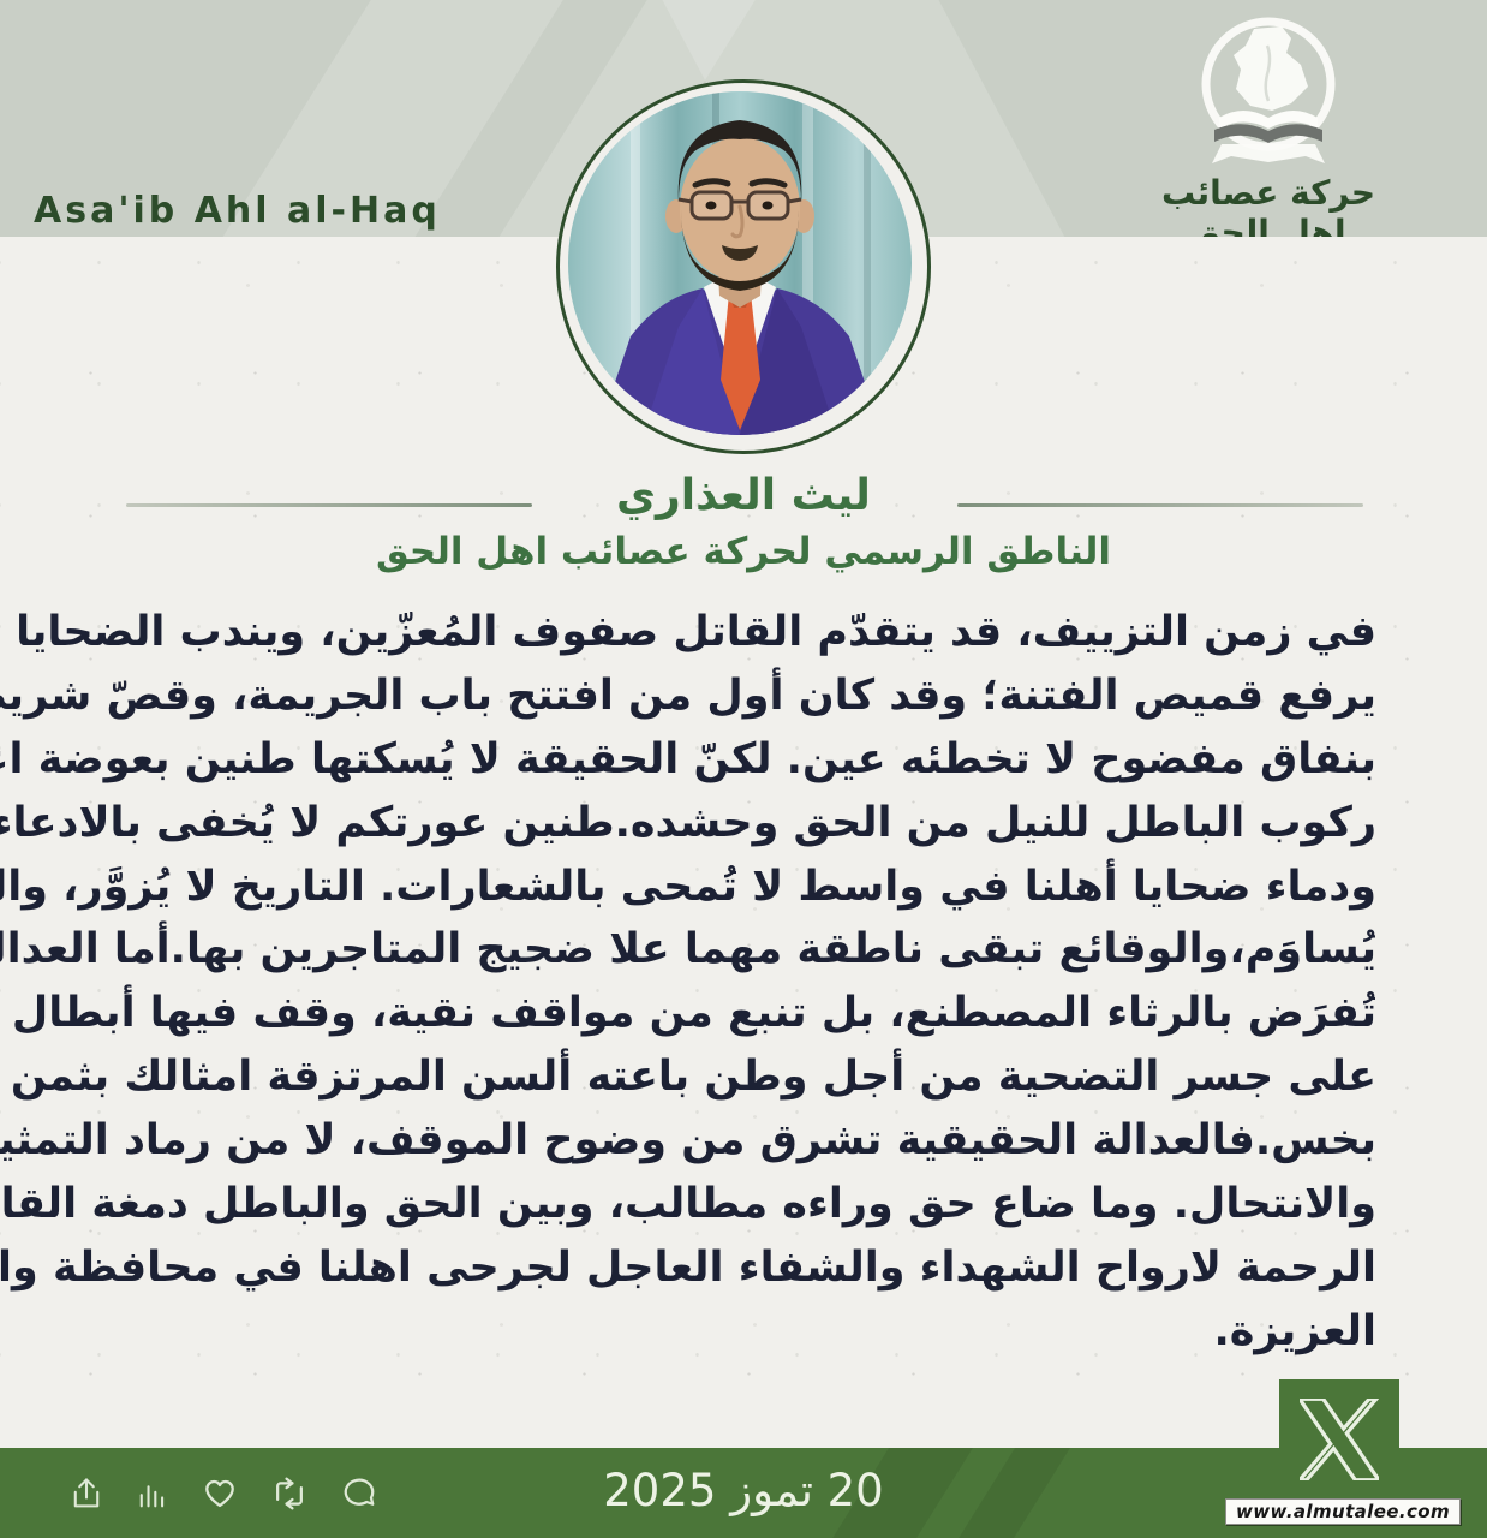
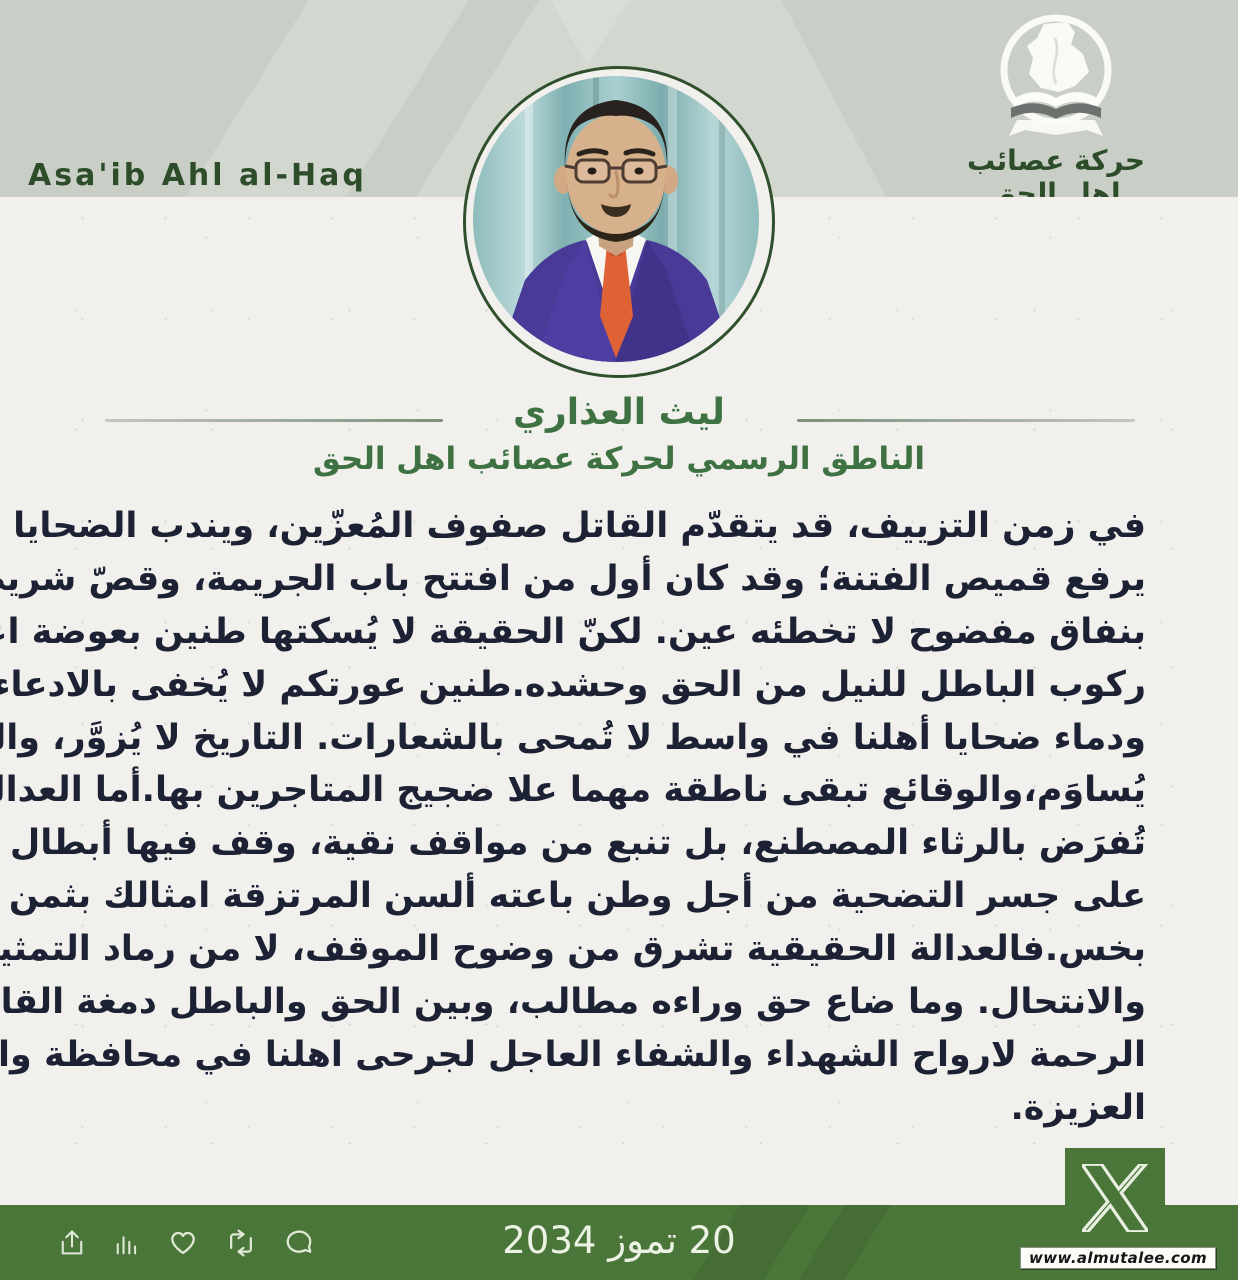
  Asa'ib Ahl al-Haq
  حركة عصائب اهل الحق
  ليث العذاري
  الناطق الرسمي لحركة عصائب اهل الحق
  في زمن التزييف، قد يتقدّم القاتل صفوف المُعزّين، ويندب الضحايا
  يرفع قميص الفتنة؛ وقد كان أول من افتتح باب الجريمة، وقصّ شري
  بنفاق مفضوح لا تخطئه عين. لكنّ الحقيقة لا يُسكتها طنين بعوضة ا
  ركوب الباطل للنيل من الحق وحشده.طنين عورتكم لا يُخفى بالادعاء
  ودماء ضحايا أهلنا في واسط لا تُمحى بالشعارات. التاريخ لا يُزوَّر، وا
  يُساوَم،والوقائع تبقى ناطقة مهما علا ضجيج المتاجرين بها.أما العدا
  تُفرَض بالرثاء المصطنع، بل تنبع من مواقف نقية، وقف فيها أبطال
  على جسر التضحية من أجل وطن باعته ألسن المرتزقة امثالك بثمن
  بخس.فالعدالة الحقيقية تشرق من وضوح الموقف، لا من رماد التمثي
  والانتحال. وما ضاع حق وراءه مطالب، وبين الحق والباطل دمغة القا
  الرحمة لارواح الشهداء والشفاء العاجل لجرحى اهلنا في محافظة وا
  العزيزة.
- 20 تموز 2025
+ 20 تموز 2034
  www.almutalee.com
